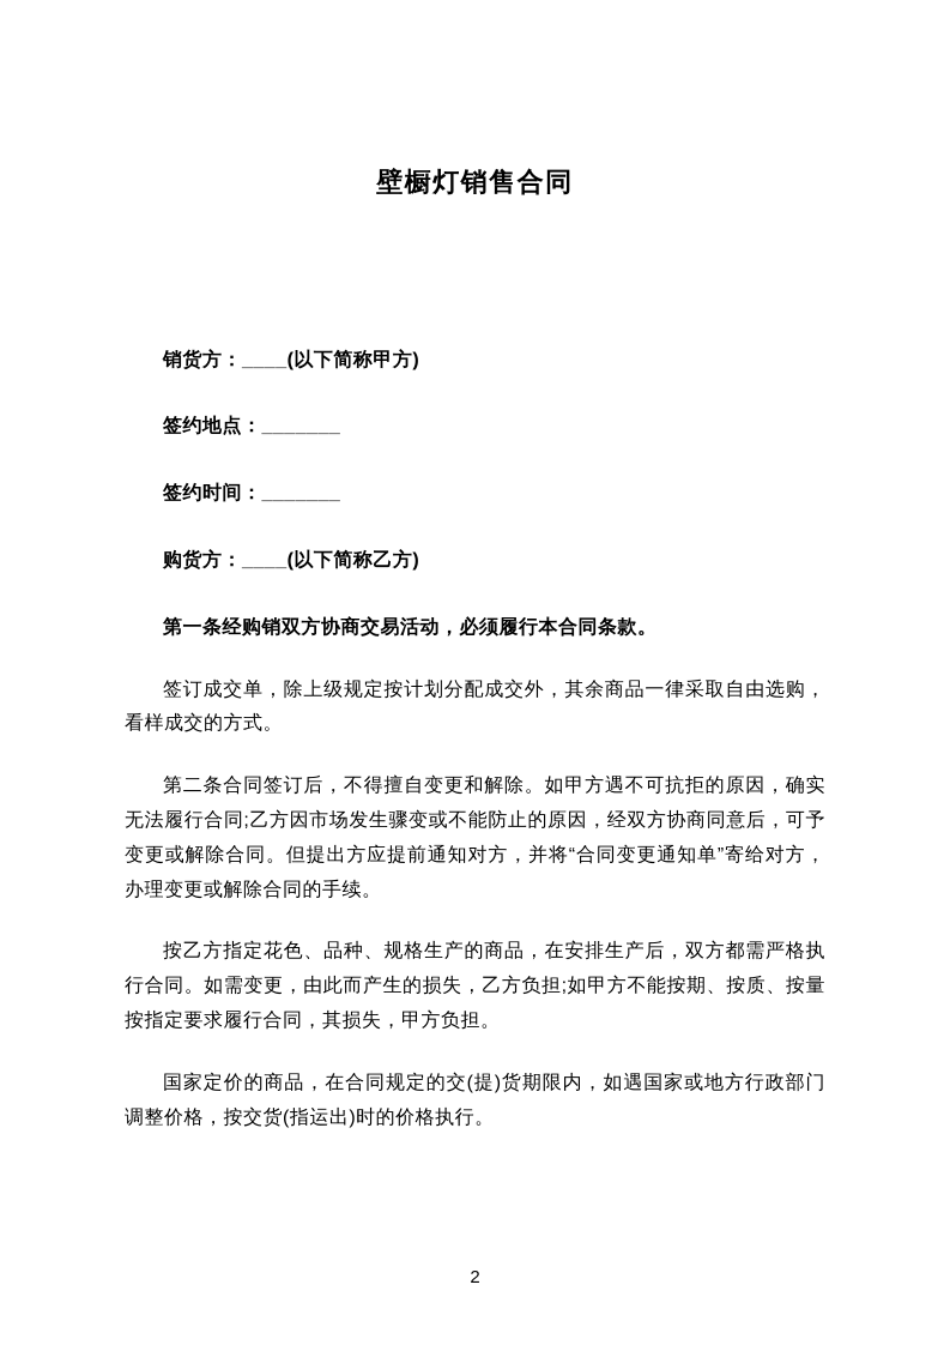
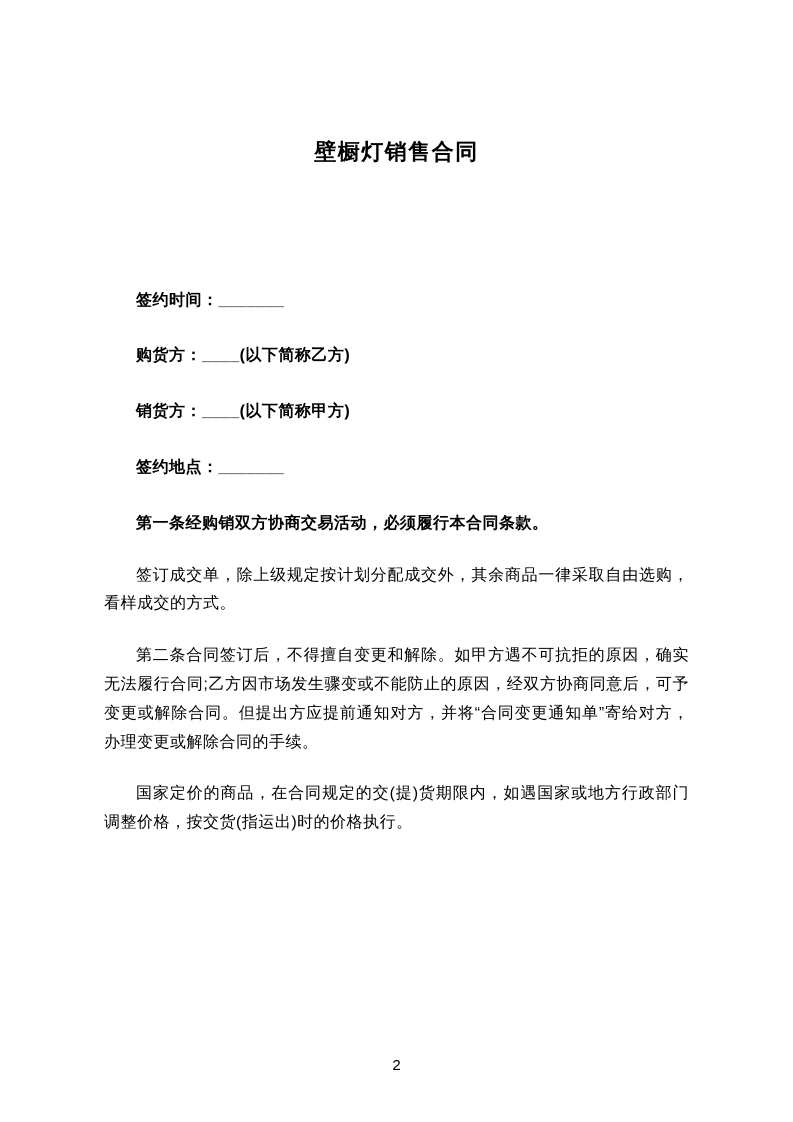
  壁橱灯销售合同
- 销货方：____(以下简称甲方)
+ 签约时间：_______
- 签约地点：_______
+ 购货方：____(以下简称乙方)
- 签约时间：_______
+ 销货方：____(以下简称甲方)
- 购货方：____(以下简称乙方)
+ 签约地点：_______
  第一条经购销双方协商交易活动，必须履行本合同条款。
  签订成交单，除上级规定按计划分配成交外，其余商品一律采取自由选购，看样成交的方式。
  第二条合同签订后，不得擅自变更和解除。如甲方遇不可抗拒的原因，确实无法履行合同;乙方因市场发生骤变或不能防止的原因，经双方协商同意后，可予变更或解除合同。但提出方应提前通知对方，并将“合同变更通知单”寄给对方，办理变更或解除合同的手续。
- 按乙方指定花色、品种、规格生产的商品，在安排生产后，双方都需严格执行合同。如需变更，由此而产生的损失，乙方负担;如甲方不能按期、按质、按量按指定要求履行合同，其损失，甲方负担。
  国家定价的商品，在合同规定的交(提)货期限内，如遇国家或地方行政部门调整价格，按交货(指运出)时的价格执行。
  2
